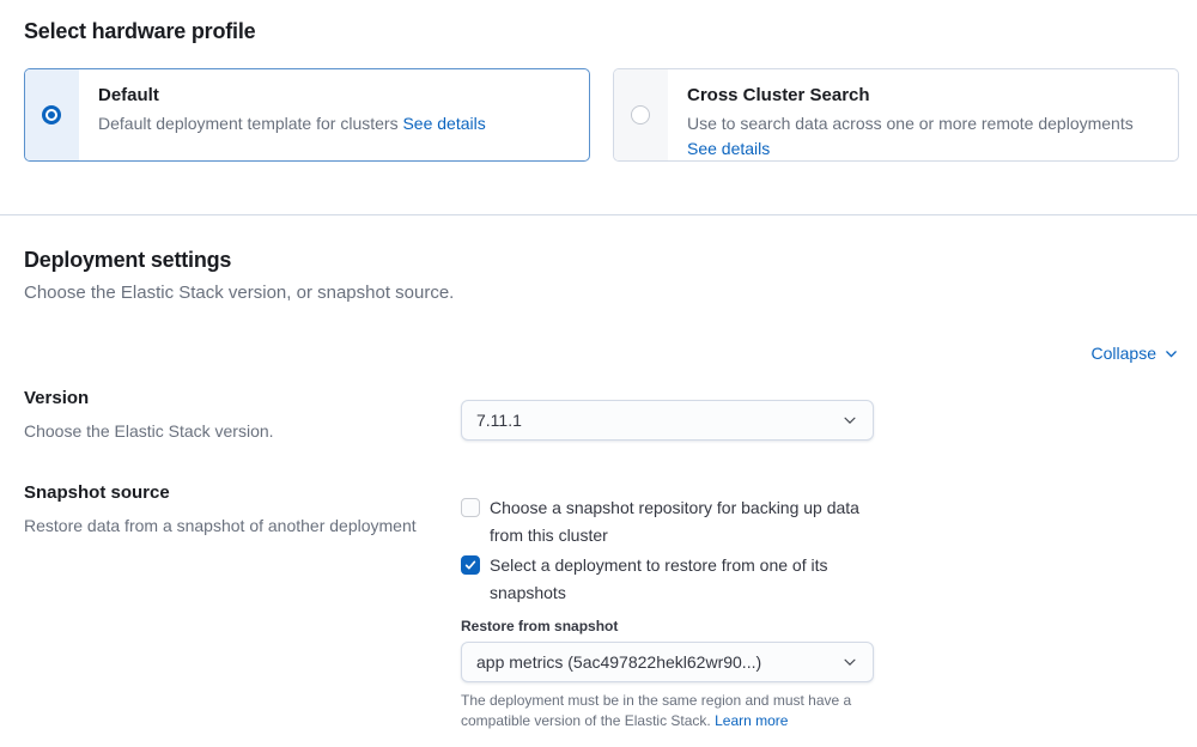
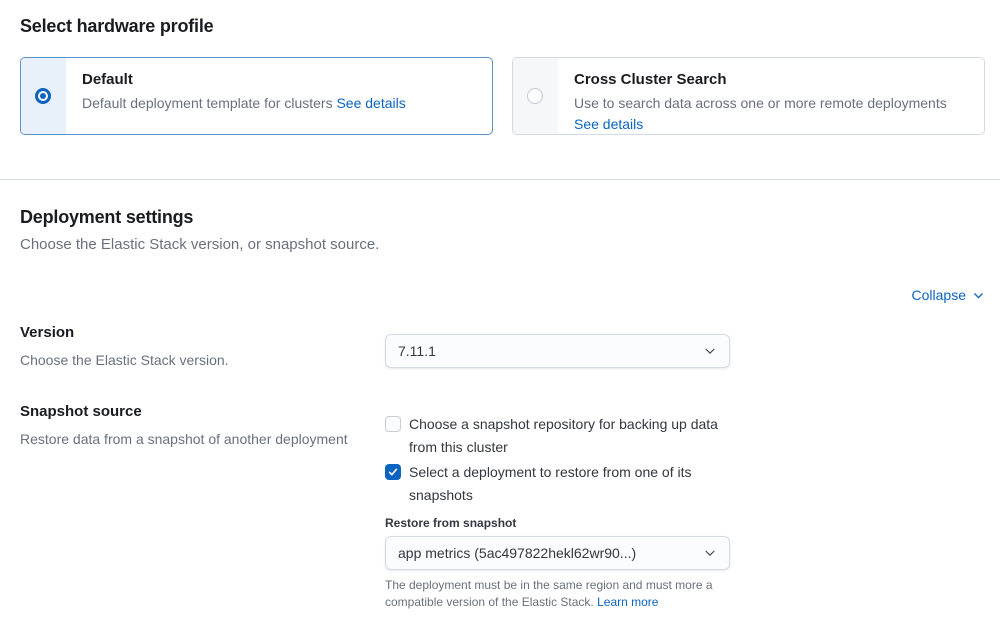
  Select hardware profile
  Default
  Default deployment template for clusters See details
  Cross Cluster Search
  Use to search data across one or more remote deployments See details
  Deployment settings
  Choose the Elastic Stack version, or snapshot source.
  Collapse
  Version
  Choose the Elastic Stack version.
  7.11.1
  Snapshot source
  Restore data from a snapshot of another deployment
  Choose a snapshot repository for backing up data from this cluster
  Select a deployment to restore from one of its snapshots
  Restore from snapshot
  app metrics (5ac497822hekl62wr90...)
- The deployment must be in the same region and must have a compatible version of the Elastic Stack. Learn more
+ The deployment must be in the same region and must more a compatible version of the Elastic Stack. Learn more
